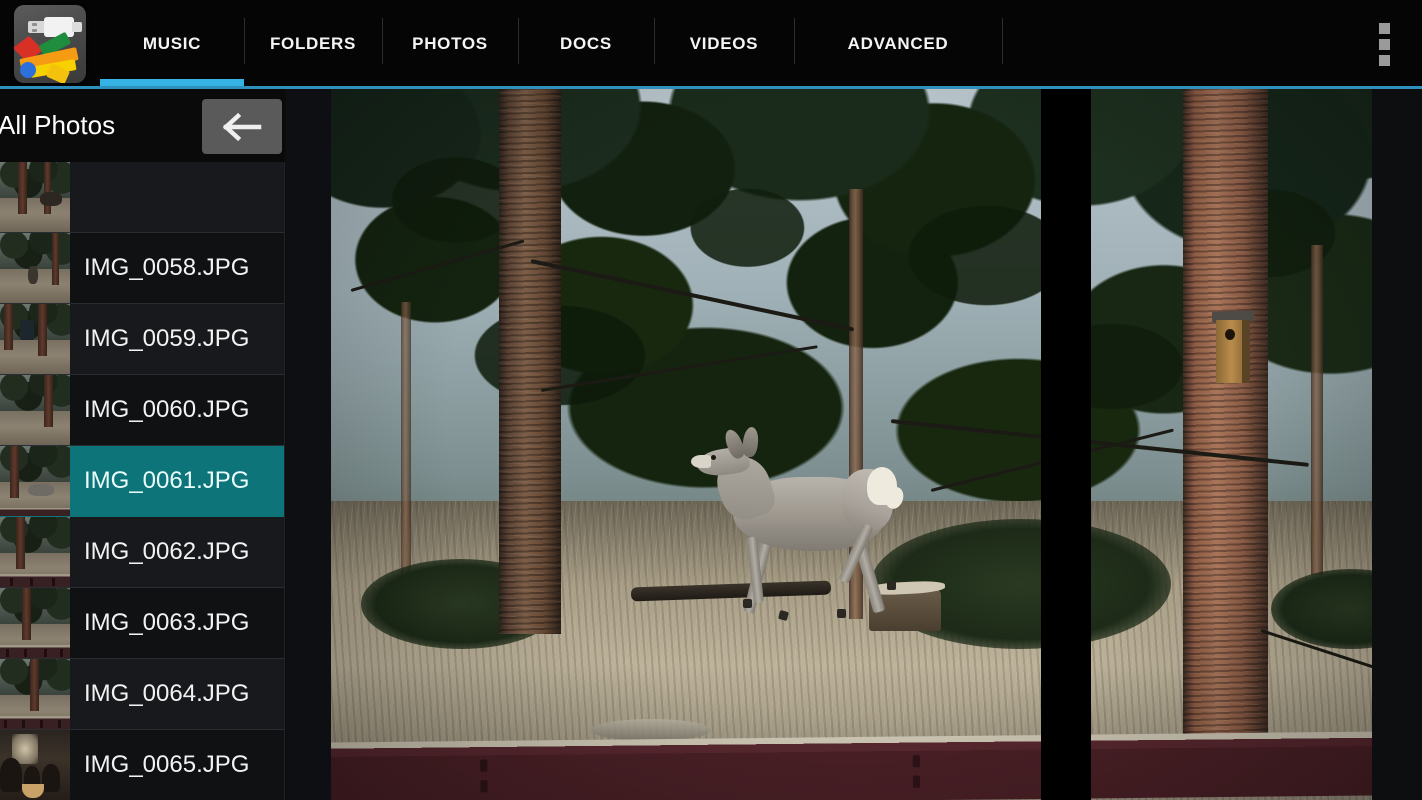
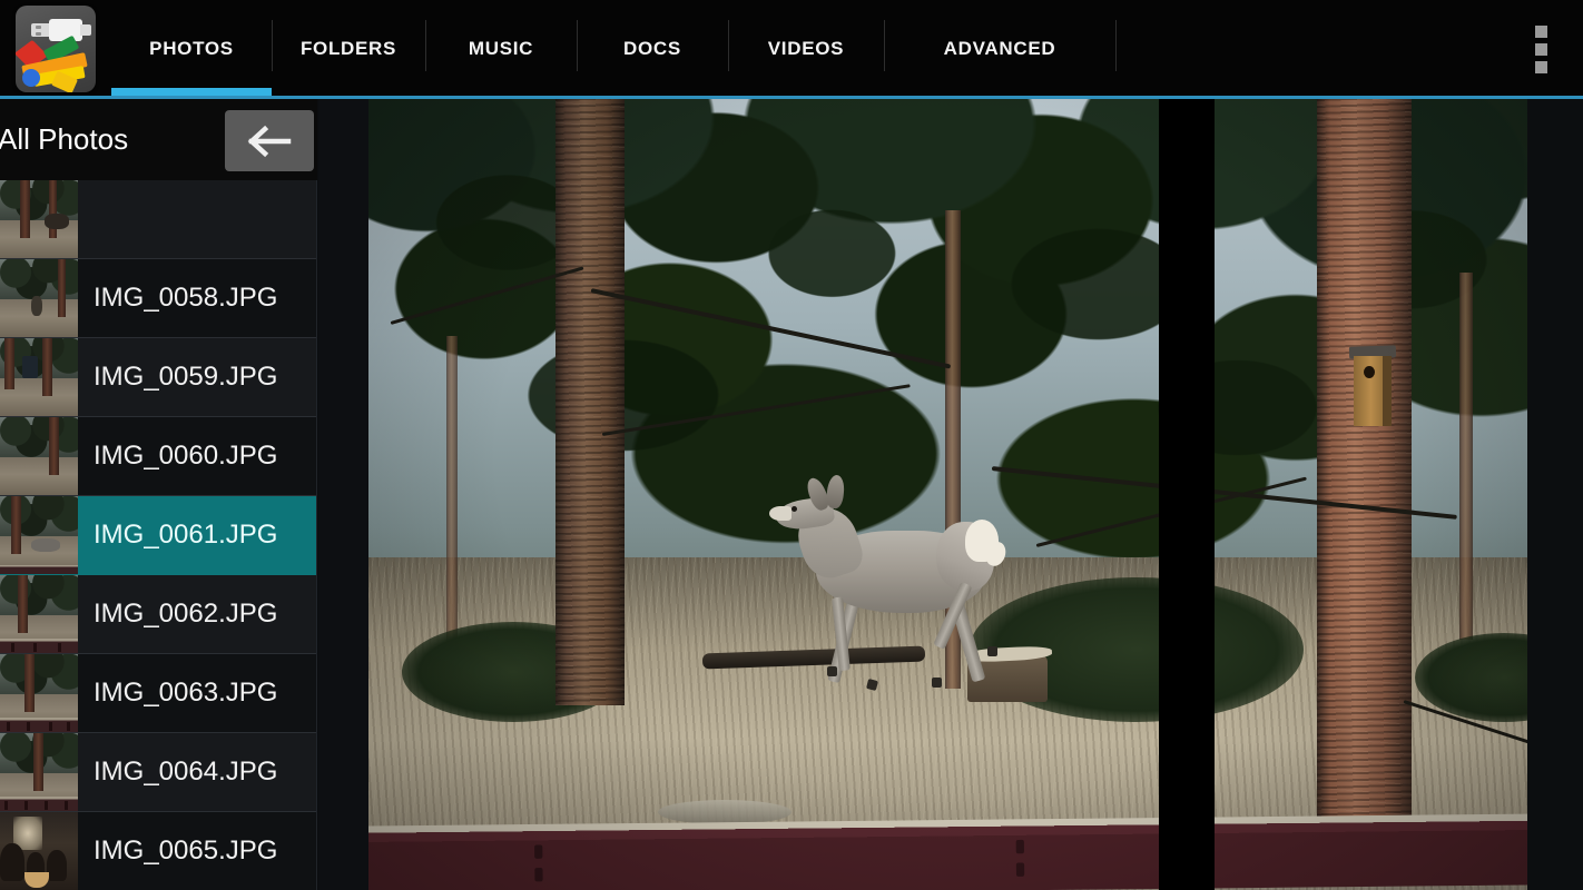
- MUSIC
+ PHOTOS
  FOLDERS
- PHOTOS
+ MUSIC
  DOCS
  VIDEOS
  ADVANCED
  All Photos
  IMG_0058.JPG
  IMG_0059.JPG
  IMG_0060.JPG
  IMG_0061.JPG
  IMG_0062.JPG
  IMG_0063.JPG
  IMG_0064.JPG
  IMG_0065.JPG
